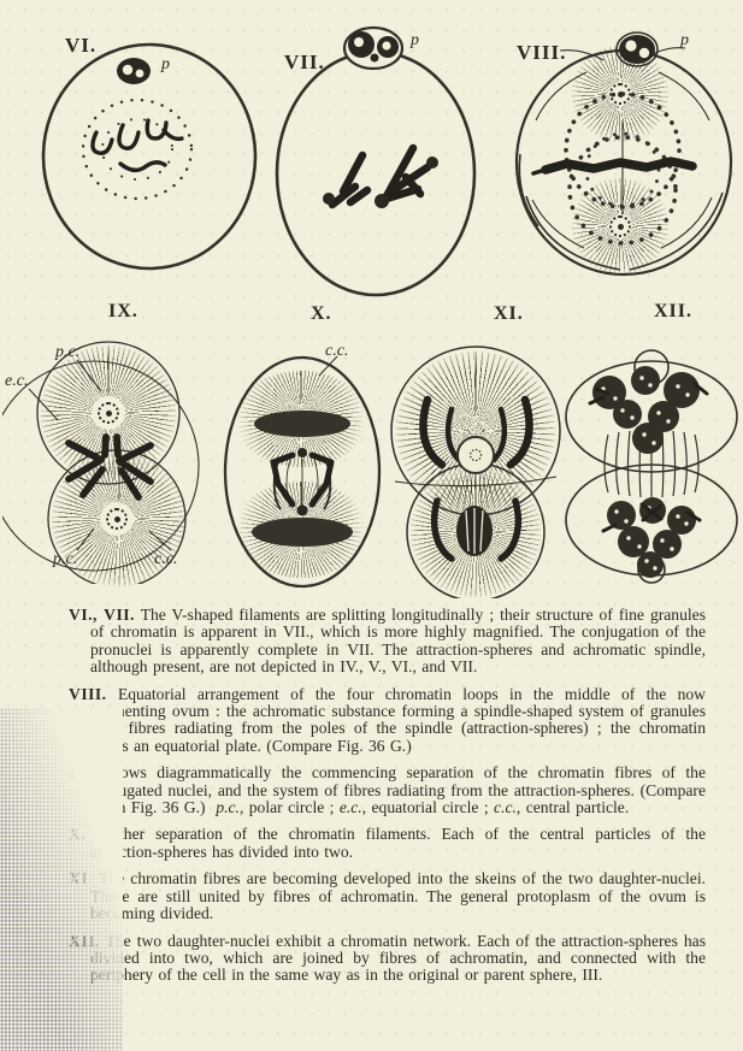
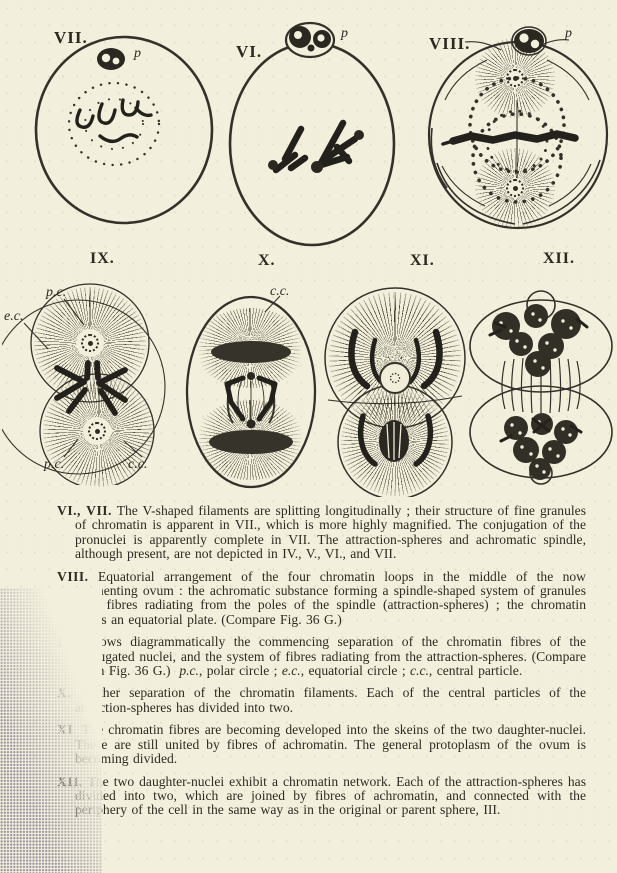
- VI.
+ VII.
  p
- VII.
+ VI.
  p
  VIII.
  p
  IX.
  X.
  XI.
  XII.
  p.c.
  e.c.
  p.c.
  c.c.
  c.c.
  VI., VII. The V-shaped filaments are splitting longitudinally ; their structure of fine granules of chromatin is apparent in VII., which is more highly magnified. The conjugation of the pronuclei is apparently complete in VII. The attraction-spheres and achromatic spindle, although present, are not depicted in IV., V., VI., and VII.
  VIII. Equatorial arrangement of the four chromatin loops in the middle of the now enting ovum : the achromatic substance forming a spindle-shaped system of granules fibres radiating from the poles of the spindle (attraction-spheres) ; the chromatin s an equatorial plate. (Compare Fig. 36 G.)
  ows diagrammatically the commencing separation of the chromatin fibres of the gated nuclei, and the system of fibres radiating from the attraction-spheres. (Compare Fig. 36 G.) p.c., polar circle ; e.c., equatorial circle ; c.c., central particle.
  her separation of the chromatin filaments. Each of the central particles of the ction-spheres has divided into two.
  chromatin fibres are becoming developed into the skeins of the two daughter-nuclei. e are still united by fibres of achromatin. The general protoplasm of the ovum is ming divided.
  e two daughter-nuclei exhibit a chromatin network. Each of the attraction-spheres has ed into two, which are joined by fibres of achromatin, and connected with the hery of the cell in the same way as in the original or parent sphere, III.
